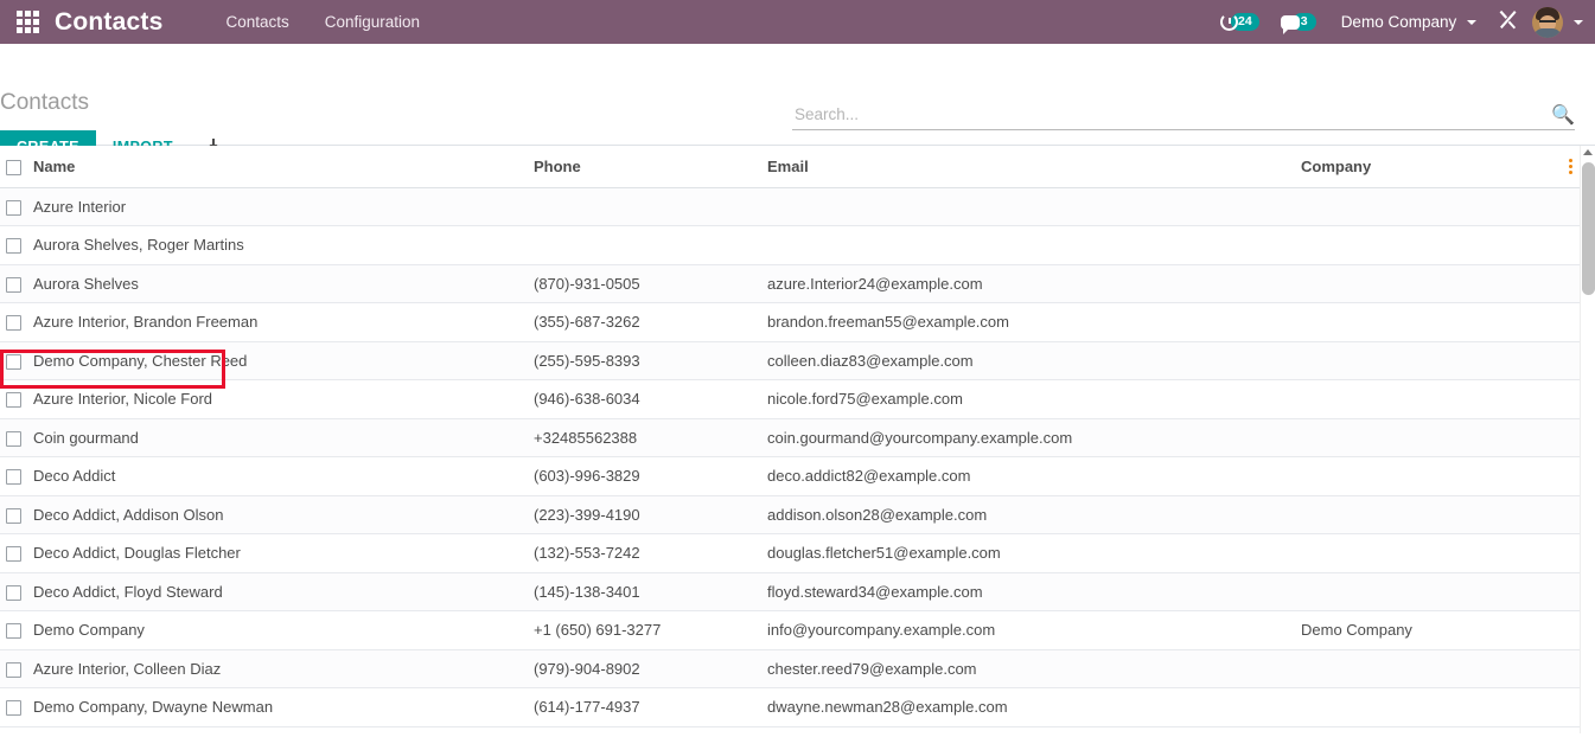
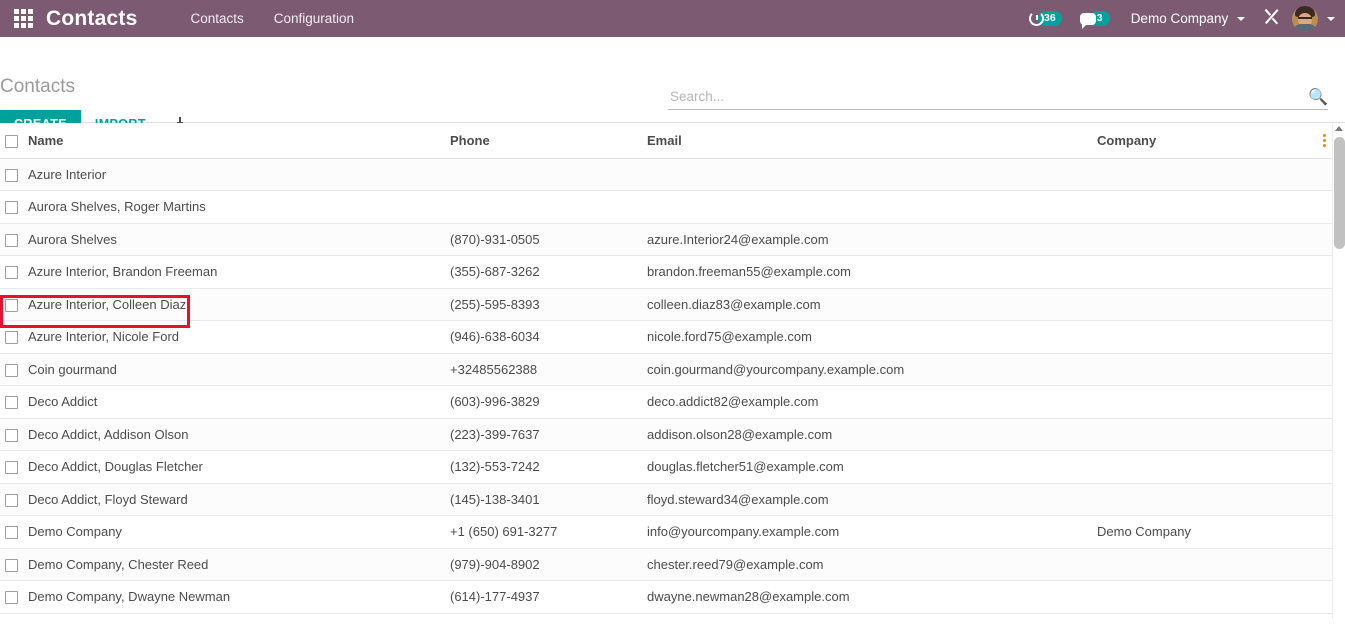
  Contacts
  Contacts
  Configuration
- 24
+ 36
  3
  Demo Company
  Contacts
  Search...
  🔍
  	Name	Phone	Email	Company
  	Azure Interior
  	Aurora Shelves, Roger Martins
  	Aurora Shelves	(870)-931-0505	azure.Interior24@example.com
  	Azure Interior, Brandon Freeman	(355)-687-3262	brandon.freeman55@example.com
- 	Demo Company, Chester Reed	(255)-595-8393	colleen.diaz83@example.com
+ 	Azure Interior, Colleen Diaz	(255)-595-8393	colleen.diaz83@example.com
  	Azure Interior, Nicole Ford	(946)-638-6034	nicole.ford75@example.com
  	Coin gourmand	+32485562388	coin.gourmand@yourcompany.example.com
  	Deco Addict	(603)-996-3829	deco.addict82@example.com
- 	Deco Addict, Addison Olson	(223)-399-4190	addison.olson28@example.com
+ 	Deco Addict, Addison Olson	(223)-399-7637	addison.olson28@example.com
  	Deco Addict, Douglas Fletcher	(132)-553-7242	douglas.fletcher51@example.com
  	Deco Addict, Floyd Steward	(145)-138-3401	floyd.steward34@example.com
  	Demo Company	+1 (650) 691-3277	info@yourcompany.example.com	Demo Company
- 	Azure Interior, Colleen Diaz	(979)-904-8902	chester.reed79@example.com
+ 	Demo Company, Chester Reed	(979)-904-8902	chester.reed79@example.com
  	Demo Company, Dwayne Newman	(614)-177-4937	dwayne.newman28@example.com
